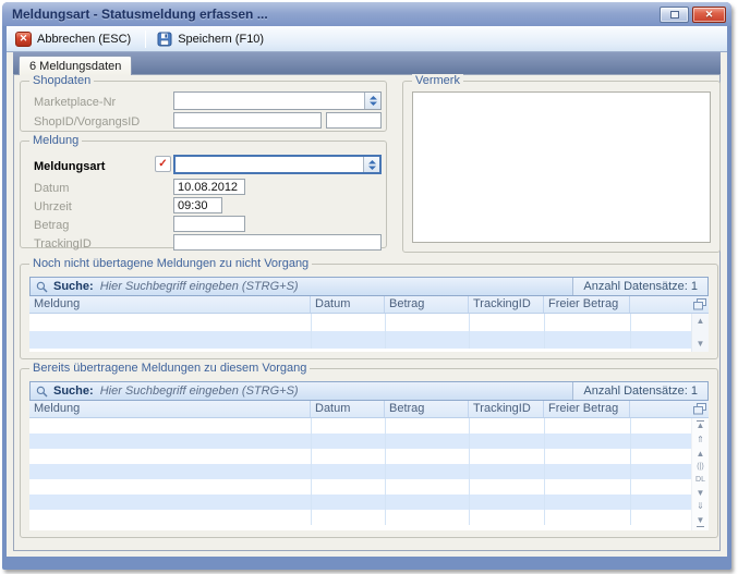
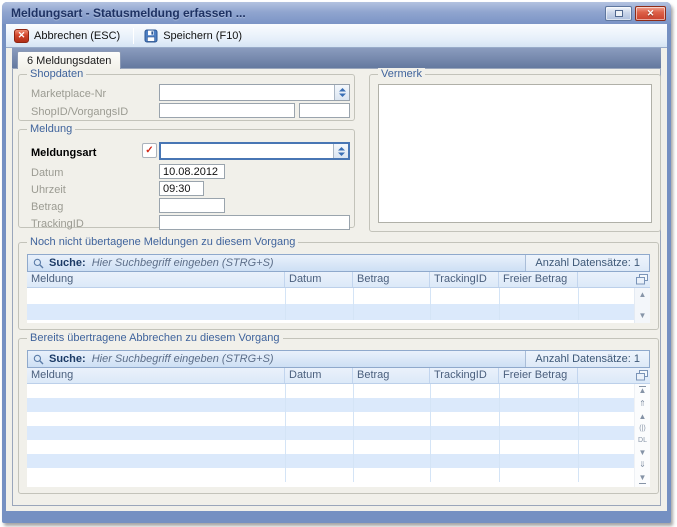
  Meldungsart - Statusmeldung erfassen ...
  ✕
  ✕
  Abbrechen (ESC)
  Speichern (F10)
  6 Meldungsdaten
  Shopdaten
  Marketplace-Nr
  ShopID/VorgangsID
  Meldung
  Meldungsart
  ✓
  Datum
  10.08.2012
  Uhrzeit
  09:30
  Betrag
  TrackingID
  Vermerk
- Noch nicht übertagene Meldungen zu nicht Vorgang
+ Noch nicht übertagene Meldungen zu diesem Vorgang
  Suche:
  Hier Suchbegriff eingeben (STRG+S)
  Anzahl Datensätze: 1
  Meldung
  Datum
  Betrag
  TrackingID
  Freier Betrag
  ▲
  ▼
- Bereits übertragene Meldungen zu diesem Vorgang
+ Bereits übertragene Abbrechen zu diesem Vorgang
  Suche:
  Hier Suchbegriff eingeben (STRG+S)
  Anzahl Datensätze: 1
  Meldung
  Datum
  Betrag
  TrackingID
  Freier Betrag
  ▲
  ⇑
  ▲
  ▼
  ⇓
  ▼
